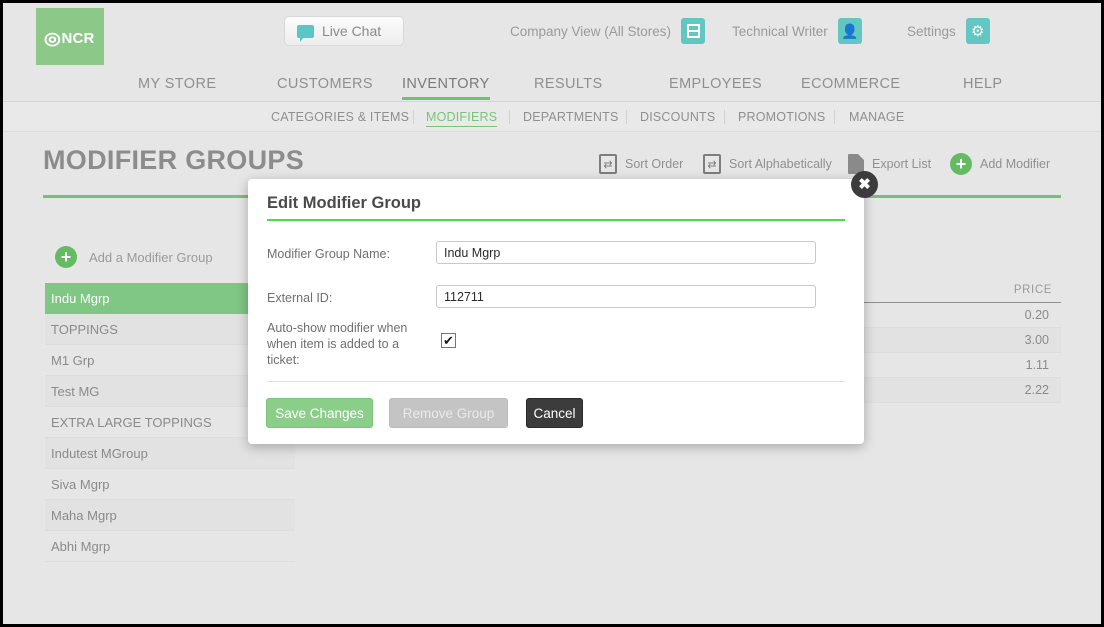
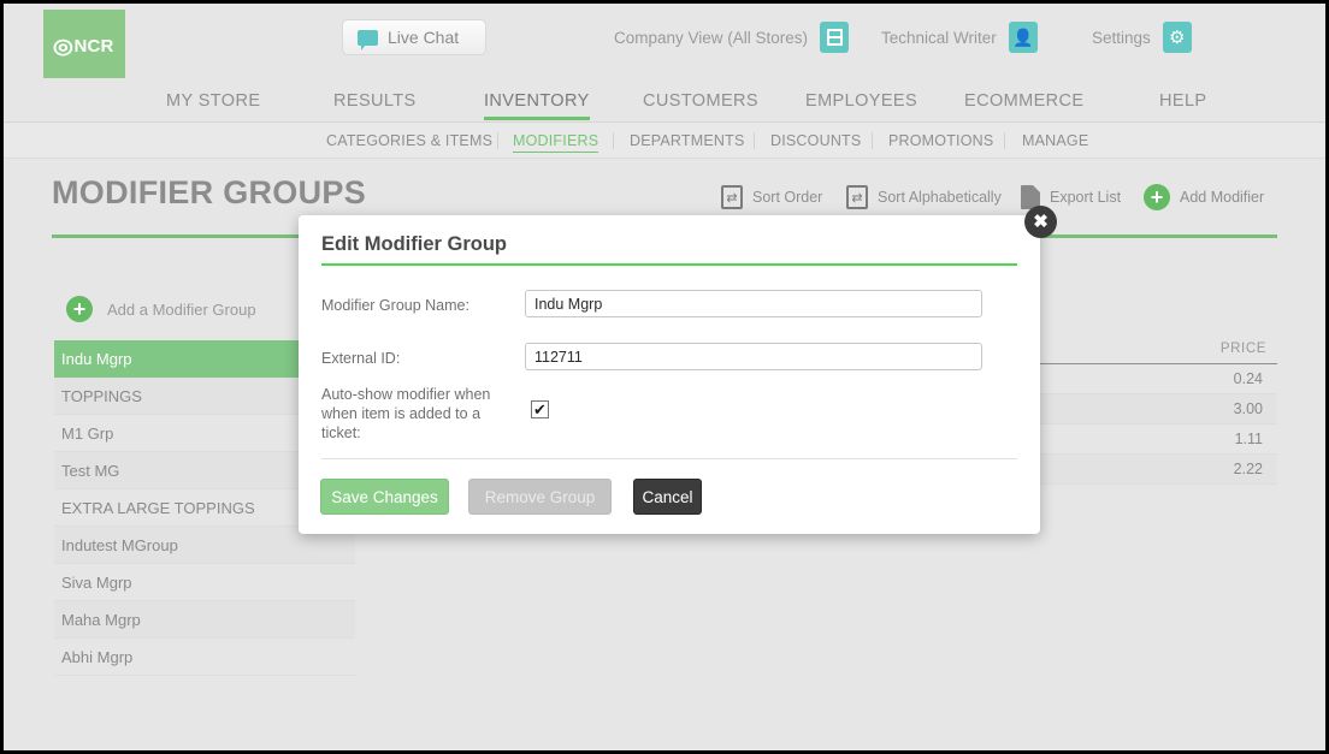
  ◎
  NCR
  Live Chat
  Company View (All Stores)
  Technical Writer
  👤
  Settings
  ⚙
  MY STORE
- CUSTOMERS
+ RESULTS
  INVENTORY
- RESULTS
+ CUSTOMERS
  EMPLOYEES
  ECOMMERCE
  HELP
  CATEGORIES & ITEMS
  MODIFIERS
  DEPARTMENTS
  DISCOUNTS
  PROMOTIONS
  MANAGE
  MODIFIER GROUPS
  Sort Order
  Sort Alphabetically
  Export List
  +
  Add Modifier
  +
  Add a Modifier Group
  Indu Mgrp
  TOPPINGS
  M1 Grp
  Test MG
  EXTRA LARGE TOPPINGS
  Indutest MGroup
  Siva Mgrp
  Maha Mgrp
  Abhi Mgrp
  PRICE
- 0.20
+ 0.24
  3.00
  1.11
  2.22
  Edit Modifier Group
  ✖
  Modifier Group Name:
  Indu Mgrp
  External ID:
  112711
  Auto-show modifier when when item is added to a ticket:
  ✔
  Save Changes
  Remove Group
  Cancel
